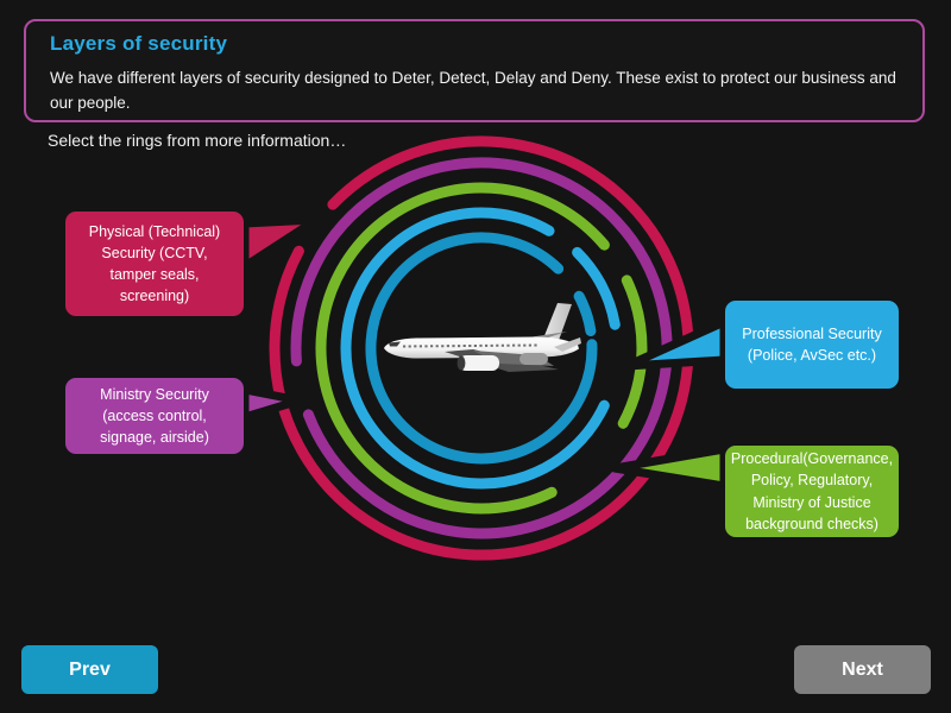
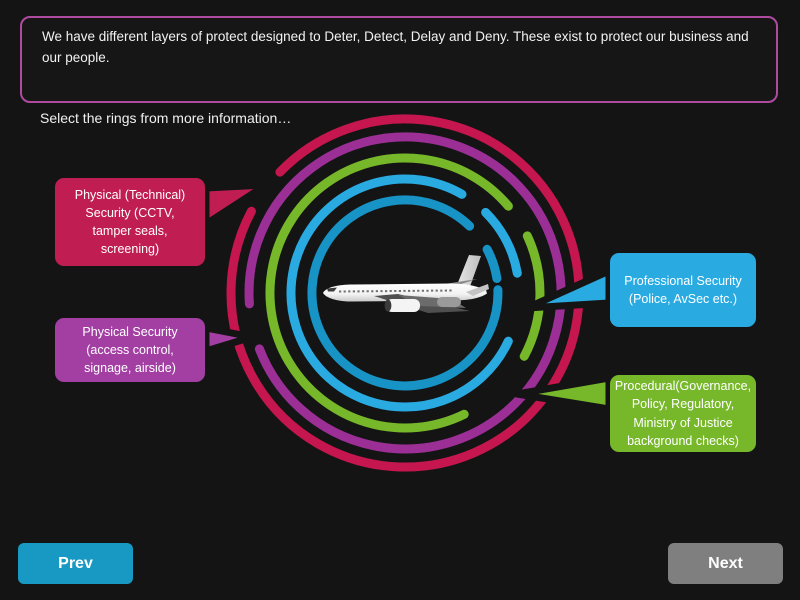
- Layers of security
- We have different layers of security designed to Deter, Detect, Delay and Deny. These exist to protect our business and our people.
+ We have different layers of protect designed to Deter, Detect, Delay and Deny. These exist to protect our business and our people.
  Select the rings from more information…
  Physical (Technical) Security (CCTV, tamper seals, screening)
- Ministry Security (access control, signage, airside)
+ Physical Security (access control, signage, airside)
  Professional Security (Police, AvSec etc.)
  Procedural(Governance, Policy, Regulatory, Ministry of Justice background checks)
  Prev
  Next
